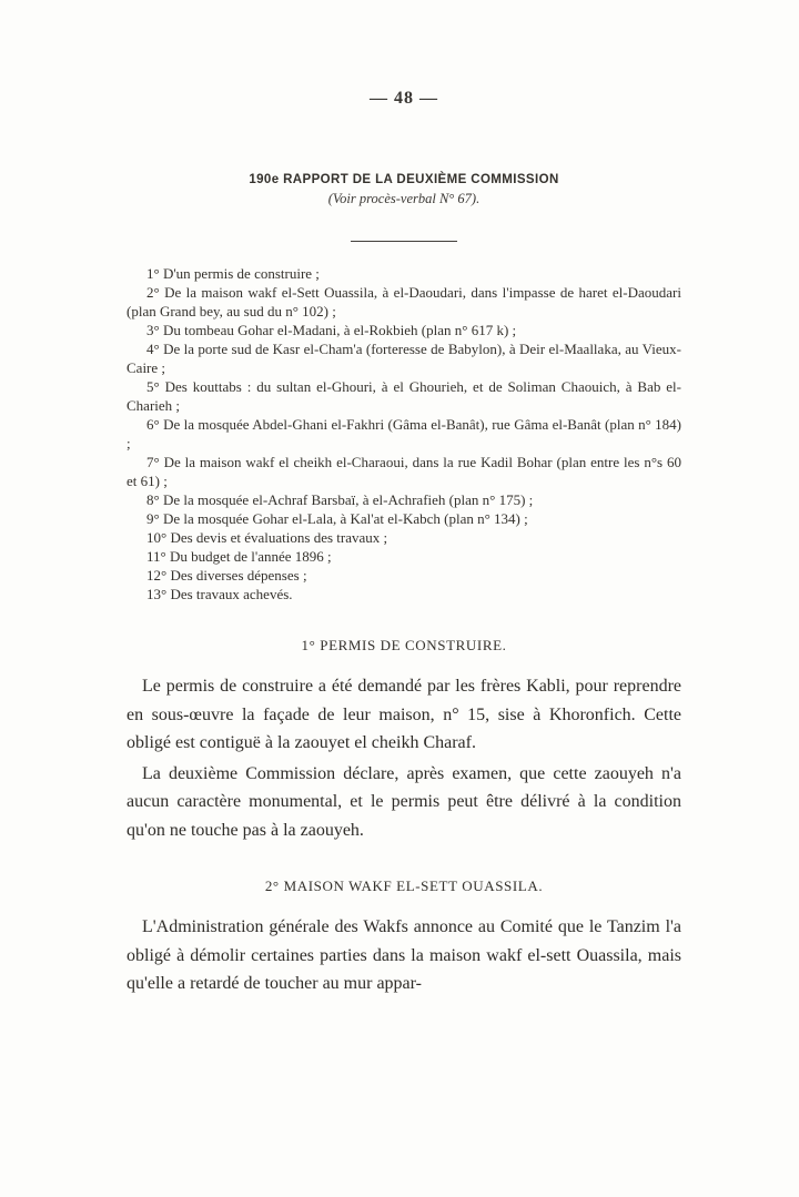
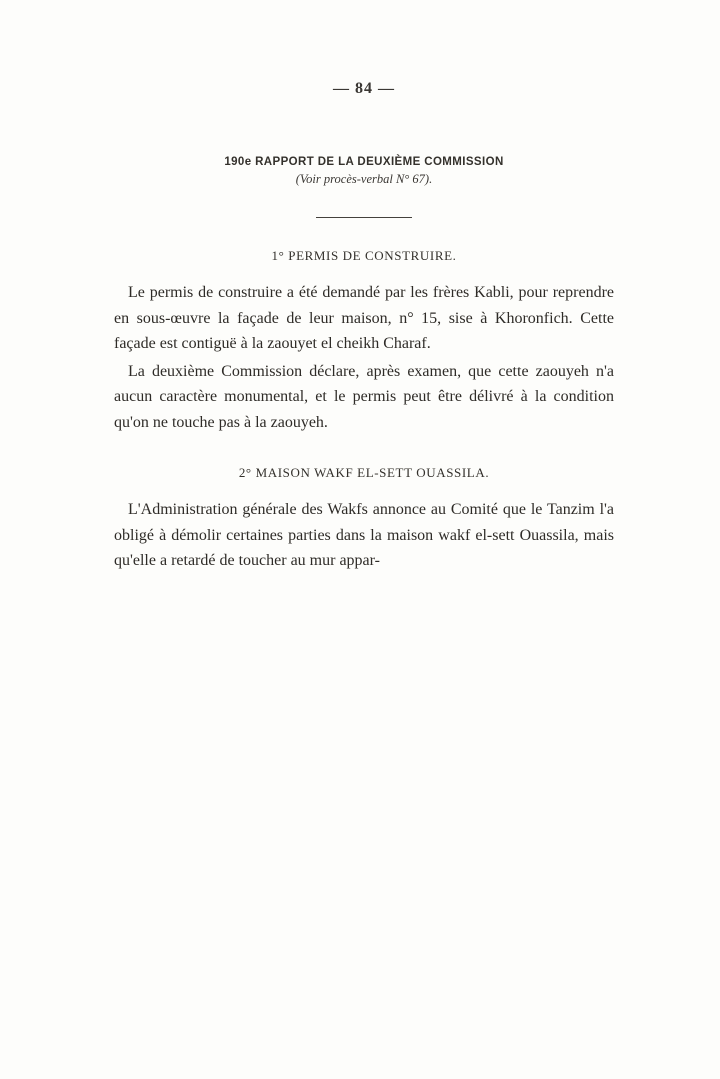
- — 48 —
+ — 84 —
  190e RAPPORT DE LA DEUXIÈME COMMISSION
  (Voir procès-verbal N° 67).
- 1° D'un permis de construire ;
- 2° De la maison wakf el-Sett Ouassila, à el-Daoudari, dans l'impasse de haret el-Daoudari (plan Grand bey, au sud du n° 102) ;
- 3° Du tombeau Gohar el-Madani, à el-Rokbieh (plan n° 617 k) ;
- 4° De la porte sud de Kasr el-Cham'a (forteresse de Babylon), à Deir el-Maallaka, au Vieux-Caire ;
- 5° Des kouttabs : du sultan el-Ghouri, à el Ghourieh, et de Soliman Chaouich, à Bab el-Charieh ;
- 6° De la mosquée Abdel-Ghani el-Fakhri (Gâma el-Banât), rue Gâma el-Banât (plan n° 184) ;
- 7° De la maison wakf el cheikh el-Charaoui, dans la rue Kadil Bohar (plan entre les n°s 60 et 61) ;
- 8° De la mosquée el-Achraf Barsbaï, à el-Achrafieh (plan n° 175) ;
- 9° De la mosquée Gohar el-Lala, à Kal'at el-Kabch (plan n° 134) ;
- 10° Des devis et évaluations des travaux ;
- 11° Du budget de l'année 1896 ;
- 12° Des diverses dépenses ;
- 13° Des travaux achevés.
  1° PERMIS DE CONSTRUIRE.
- Le permis de construire a été demandé par les frères Kabli, pour reprendre en sous-œuvre la façade de leur maison, n° 15, sise à Khoronfich. Cette obligé est contiguë à la zaouyet el cheikh Charaf.
+ Le permis de construire a été demandé par les frères Kabli, pour reprendre en sous-œuvre la façade de leur maison, n° 15, sise à Khoronfich. Cette façade est contiguë à la zaouyet el cheikh Charaf.
  La deuxième Commission déclare, après examen, que cette zaouyeh n'a aucun caractère monumental, et le permis peut être délivré à la condition qu'on ne touche pas à la zaouyeh.
  2° MAISON WAKF EL-SETT OUASSILA.
  L'Administration générale des Wakfs annonce au Comité que le Tanzim l'a obligé à démolir certaines parties dans la maison wakf el-sett Ouassila, mais qu'elle a retardé de toucher au mur appar-
